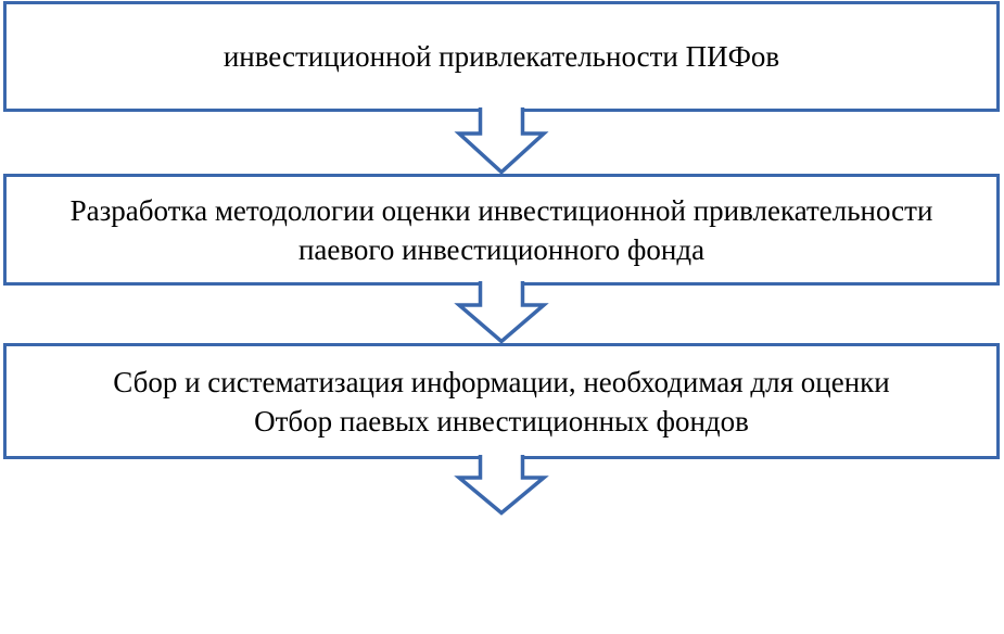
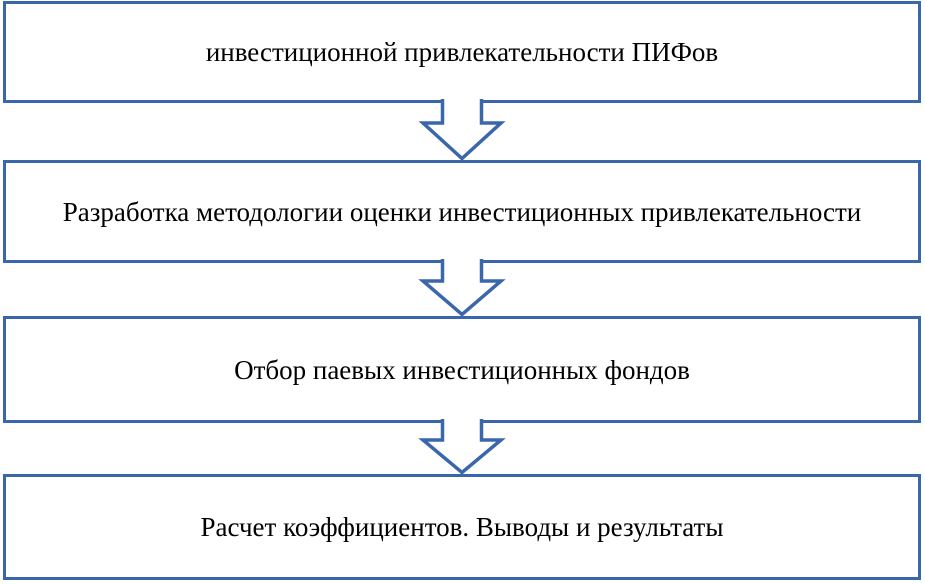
  инвестиционной привлекательности ПИФов
- Разработка методологии оценки инвестиционной привлекательности
+ Разработка методологии оценки инвестиционных привлекательности
- паевого инвестиционного фонда
- Сбор и систематизация информации, необходимая для оценки
  Отбор паевых инвестиционных фондов
+ Расчет коэффициентов. Выводы и результаты
